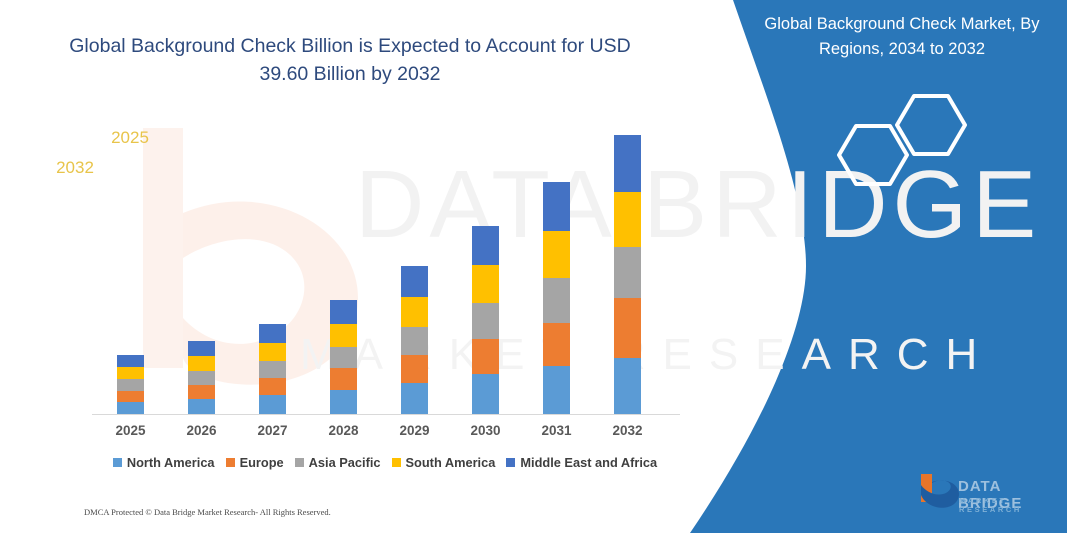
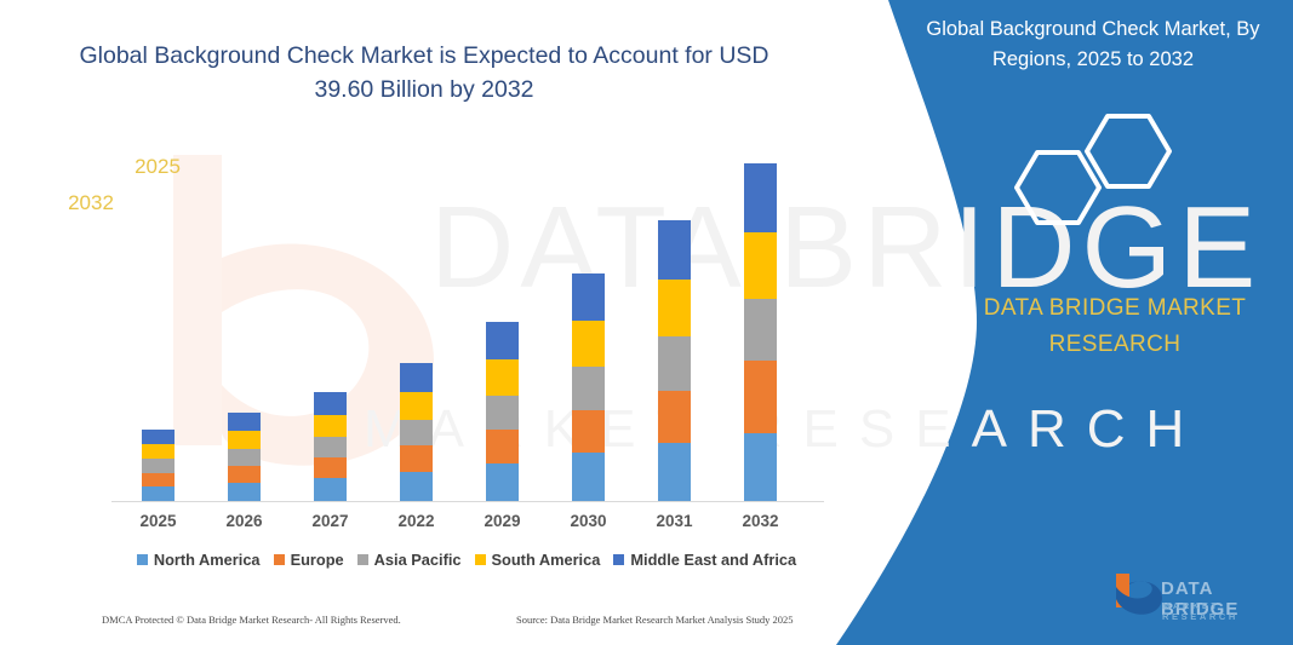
  DATA BRIDGE
  MAEESEARCH
- Global Background Check Billion is Expected to Account for USD 39.60 Billion by 2032
+ Global Background Check Market is Expected to Account for USD 39.60 Billion by 2032
  2025
  2026
  2027
- 2028
+ 2022
  2029
  2030
  2031
  2032
  North America
  Europe
  Asia Pacific
  South America
  Middle East and Africa
  DMCA Protected © Data Bridge Market Research- All Rights Reserved.
+ Source: Data Bridge Market Research Market Analysis Study 2025
- Global Background Check Market, By Regions, 2034 to 2032
+ Global Background Check Market, By Regions, 2025 to 2032
  2025
  2032
+ DATA BRIDGE MARKET
+ RESEARCH
  DATA BRIDGE
  MARKET RESEARCH
